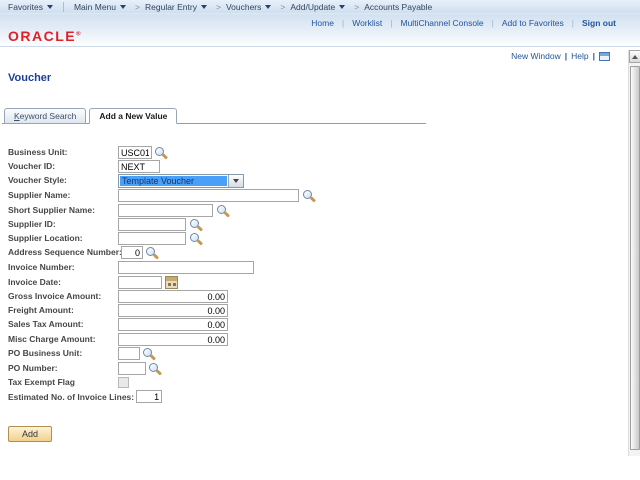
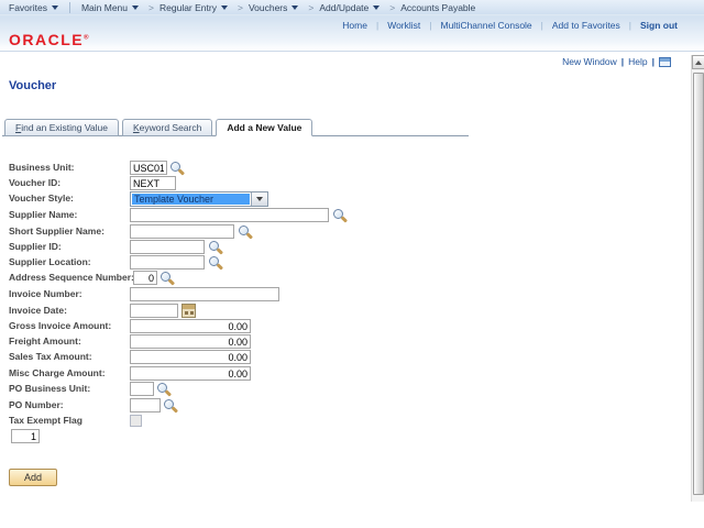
  Favorites
  Main Menu
  >
  Regular Entry
  >
  Vouchers
  >
  Add/Update
  >
  Accounts Payable
  Home
  |
  Worklist
  |
  MultiChannel Console
  |
  Add to Favorites
  |
  Sign out
  ORACLE
  New Window
  |
  Help
  |
  Voucher
+ Find an Existing Value
  Keyword Search
  Add a New Value
  Business Unit:
  USC01
  Voucher ID:
  NEXT
  Voucher Style:
  Template Voucher
  Supplier Name:
  Short Supplier Name:
  Supplier ID:
  Supplier Location:
  Address Sequence Number
  0
  Invoice Number:
  Invoice Date:
  Gross Invoice Amount:
  0.00
  Freight Amount:
  0.00
  Sales Tax Amount:
  0.00
  Misc Charge Amount:
  0.00
  PO Business Unit:
  PO Number:
  Tax Exempt Flag
- Estimated No. of Invoice Lines:
  1
  Add
